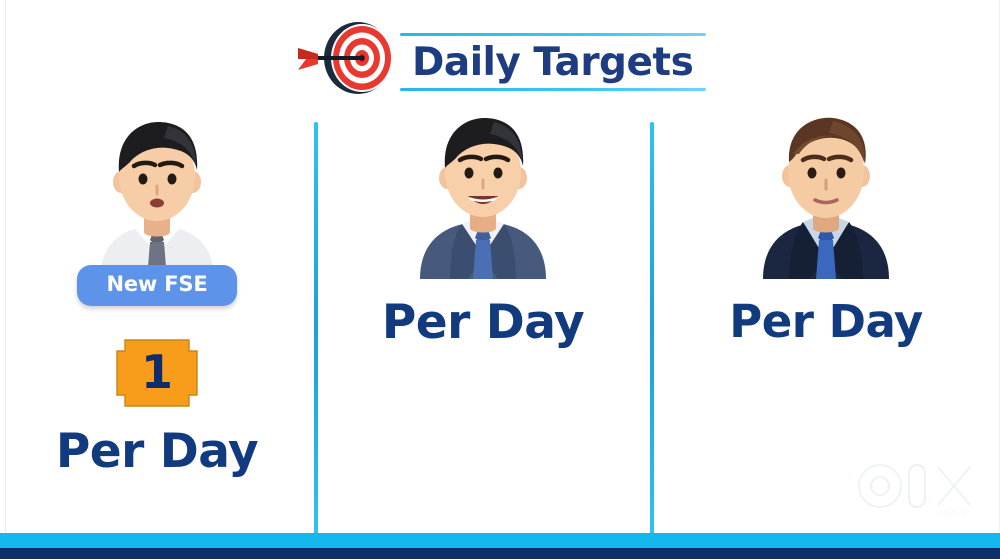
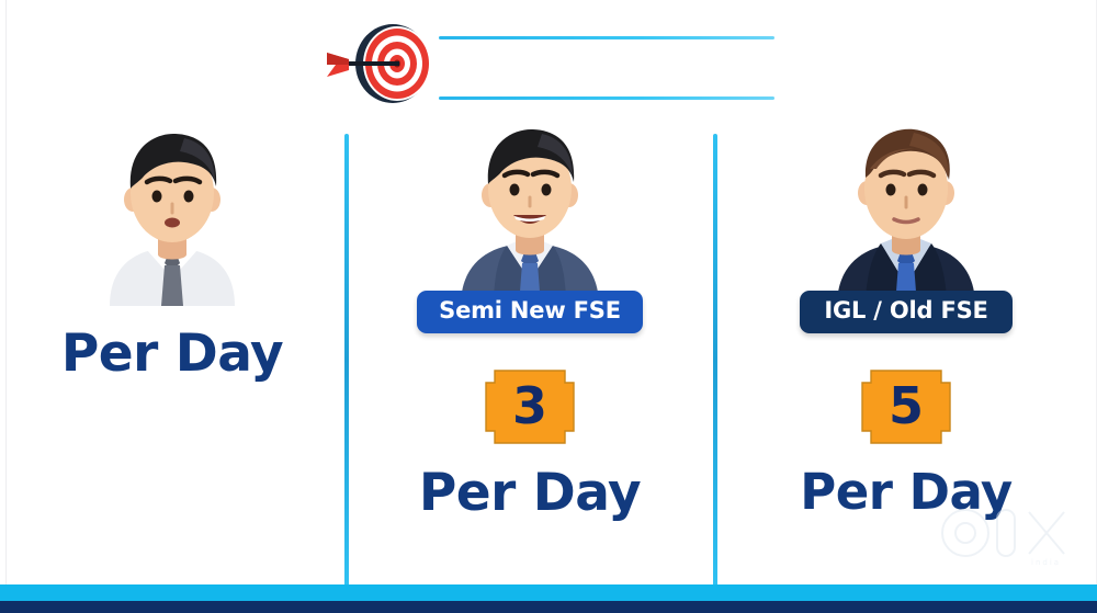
- Daily Targets
- New FSE
- 1
  Per Day
+ Semi New FSE
+ 3
  Per Day
+ IGL / Old FSE
+ 5
  Per Day
